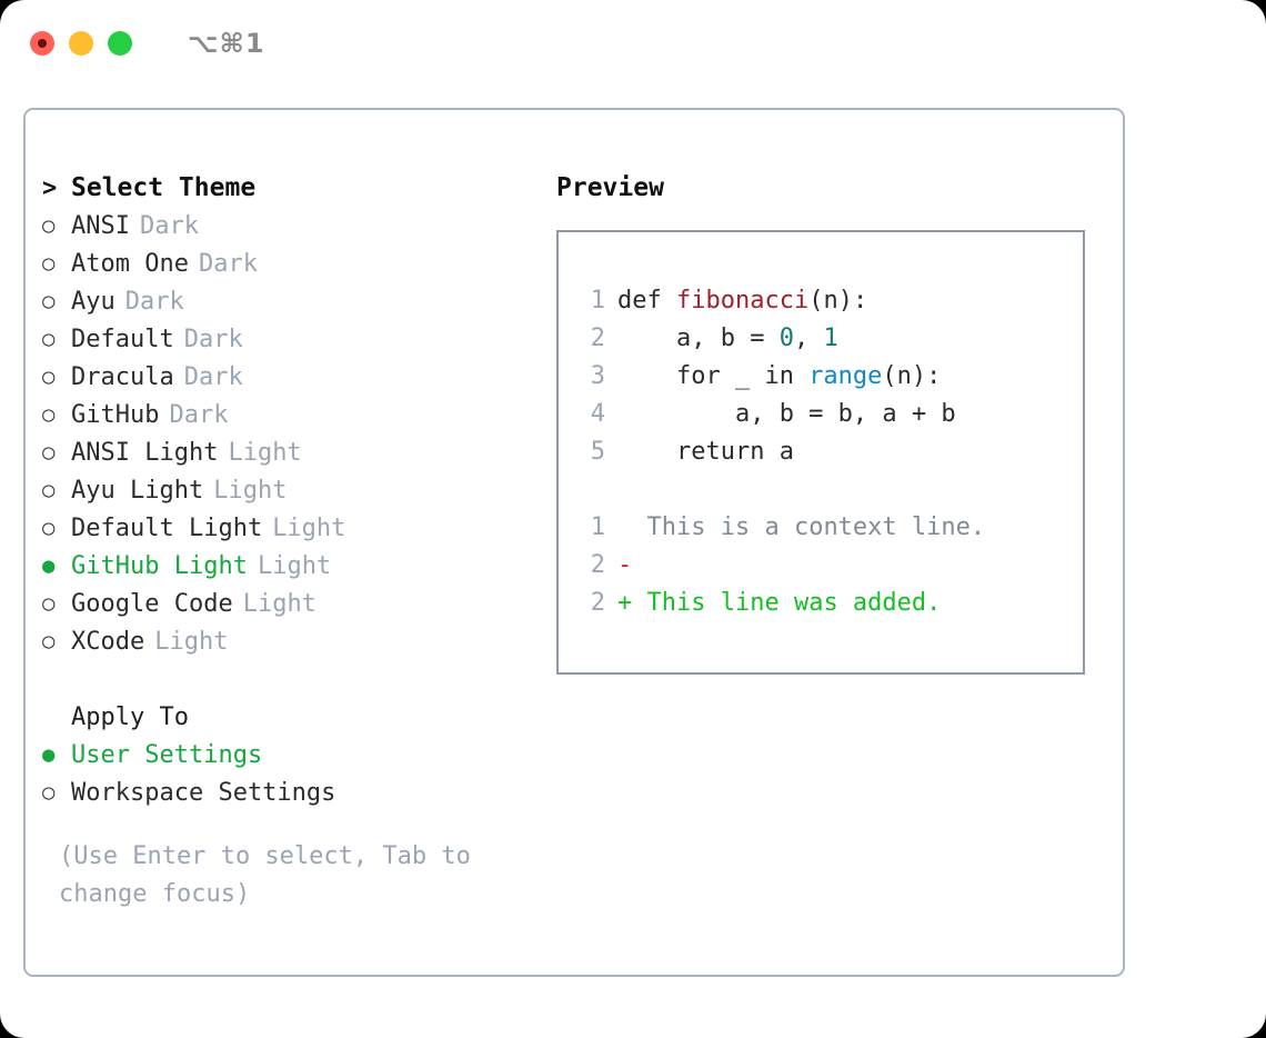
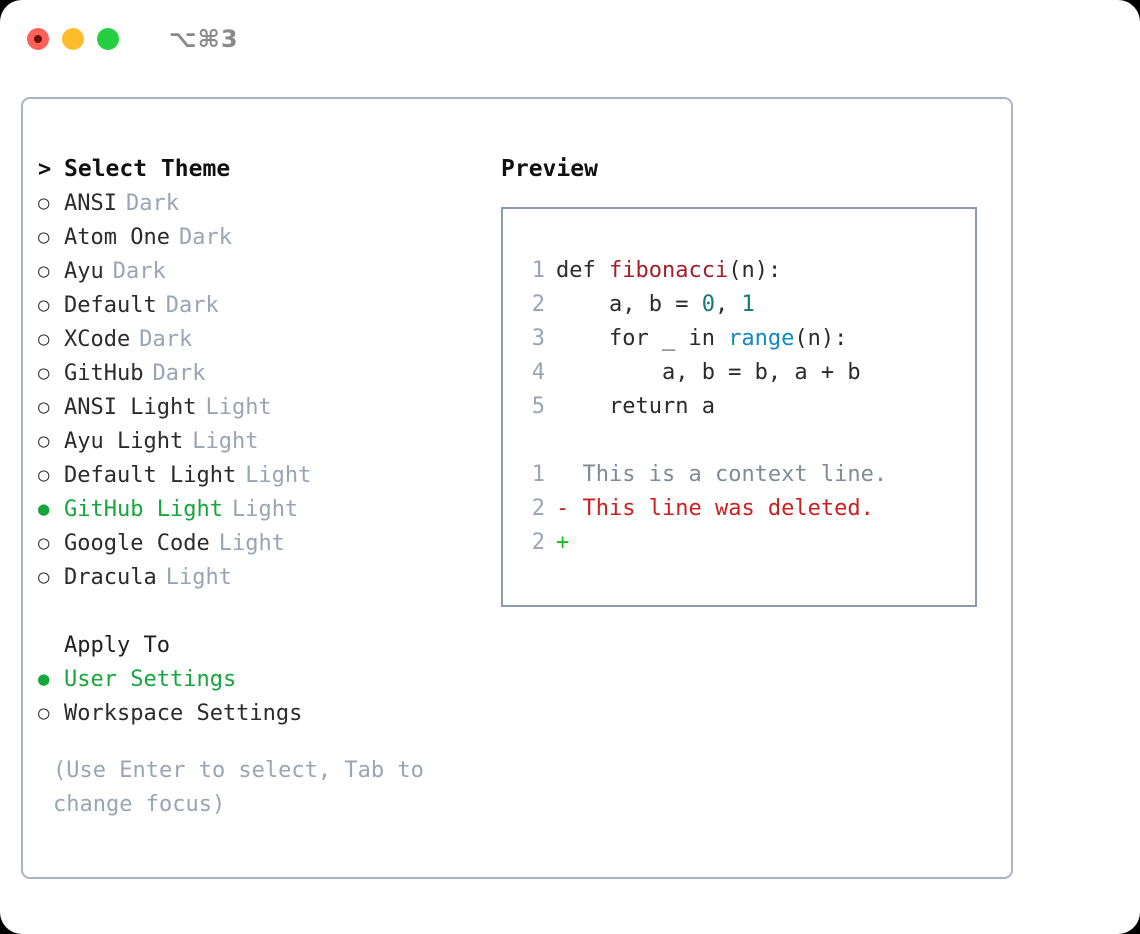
- ⌥⌘1
+ ⌥⌘3
  >
  Select Theme
  ○
  ANSI
  Dark
  ○
  Atom One
  Dark
  ○
  Ayu
  Dark
  ○
  Default
  Dark
  ○
- Dracula
+ XCode
  Dark
  ○
  GitHub
  Dark
  ○
  ANSI Light
  Light
  ○
  Ayu Light
  Light
  ○
  Default Light
  Light
  ●
  GitHub Light
  Light
  ○
  Google Code
  Light
  ○
- XCode
+ Dracula
  Light
  Apply To
  ●
  User Settings
  ○
  Workspace Settings
  (Use Enter to select, Tab to change focus)
  Preview
  1
  def
  fibonacci
  (n):
  2
  a, b =
  0
  ,
  1
  3
  for _ in
  range
  (n):
  4
  a, b = b, a + b
  5
  return a
  1
  This is a context line.
  2
  -
+ This line was deleted.
  2
  +
- This line was added.
